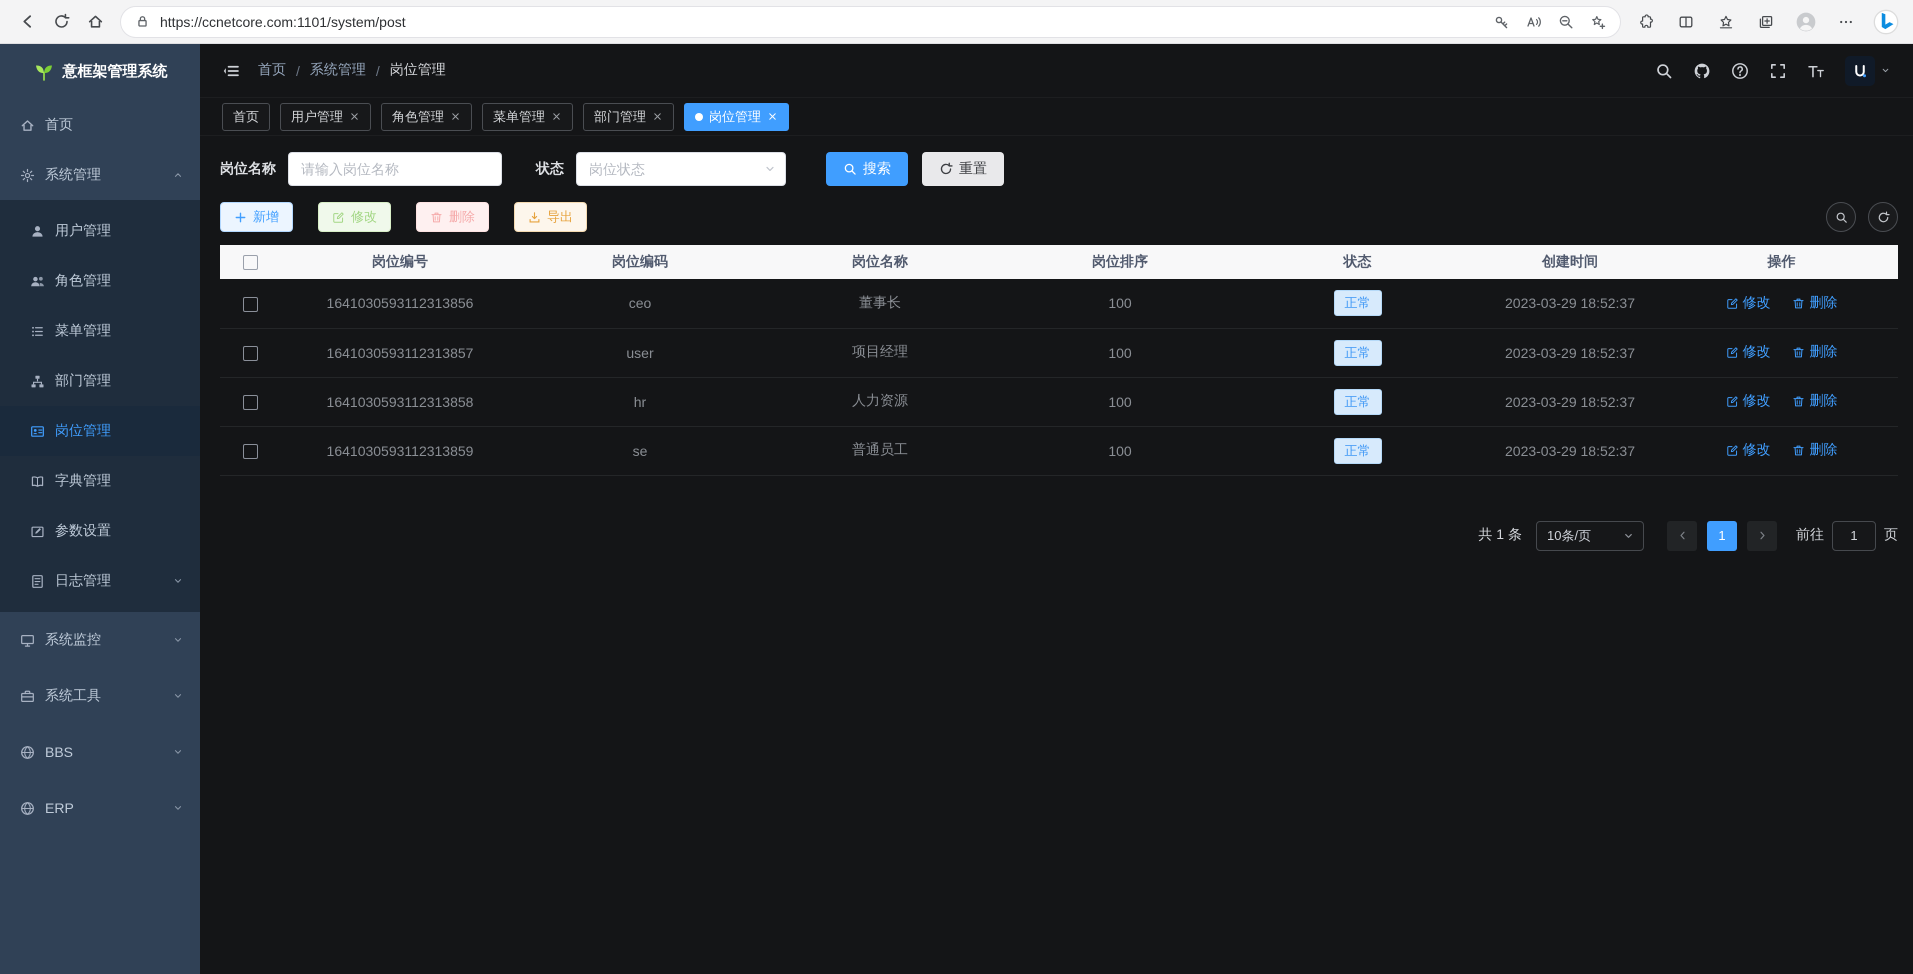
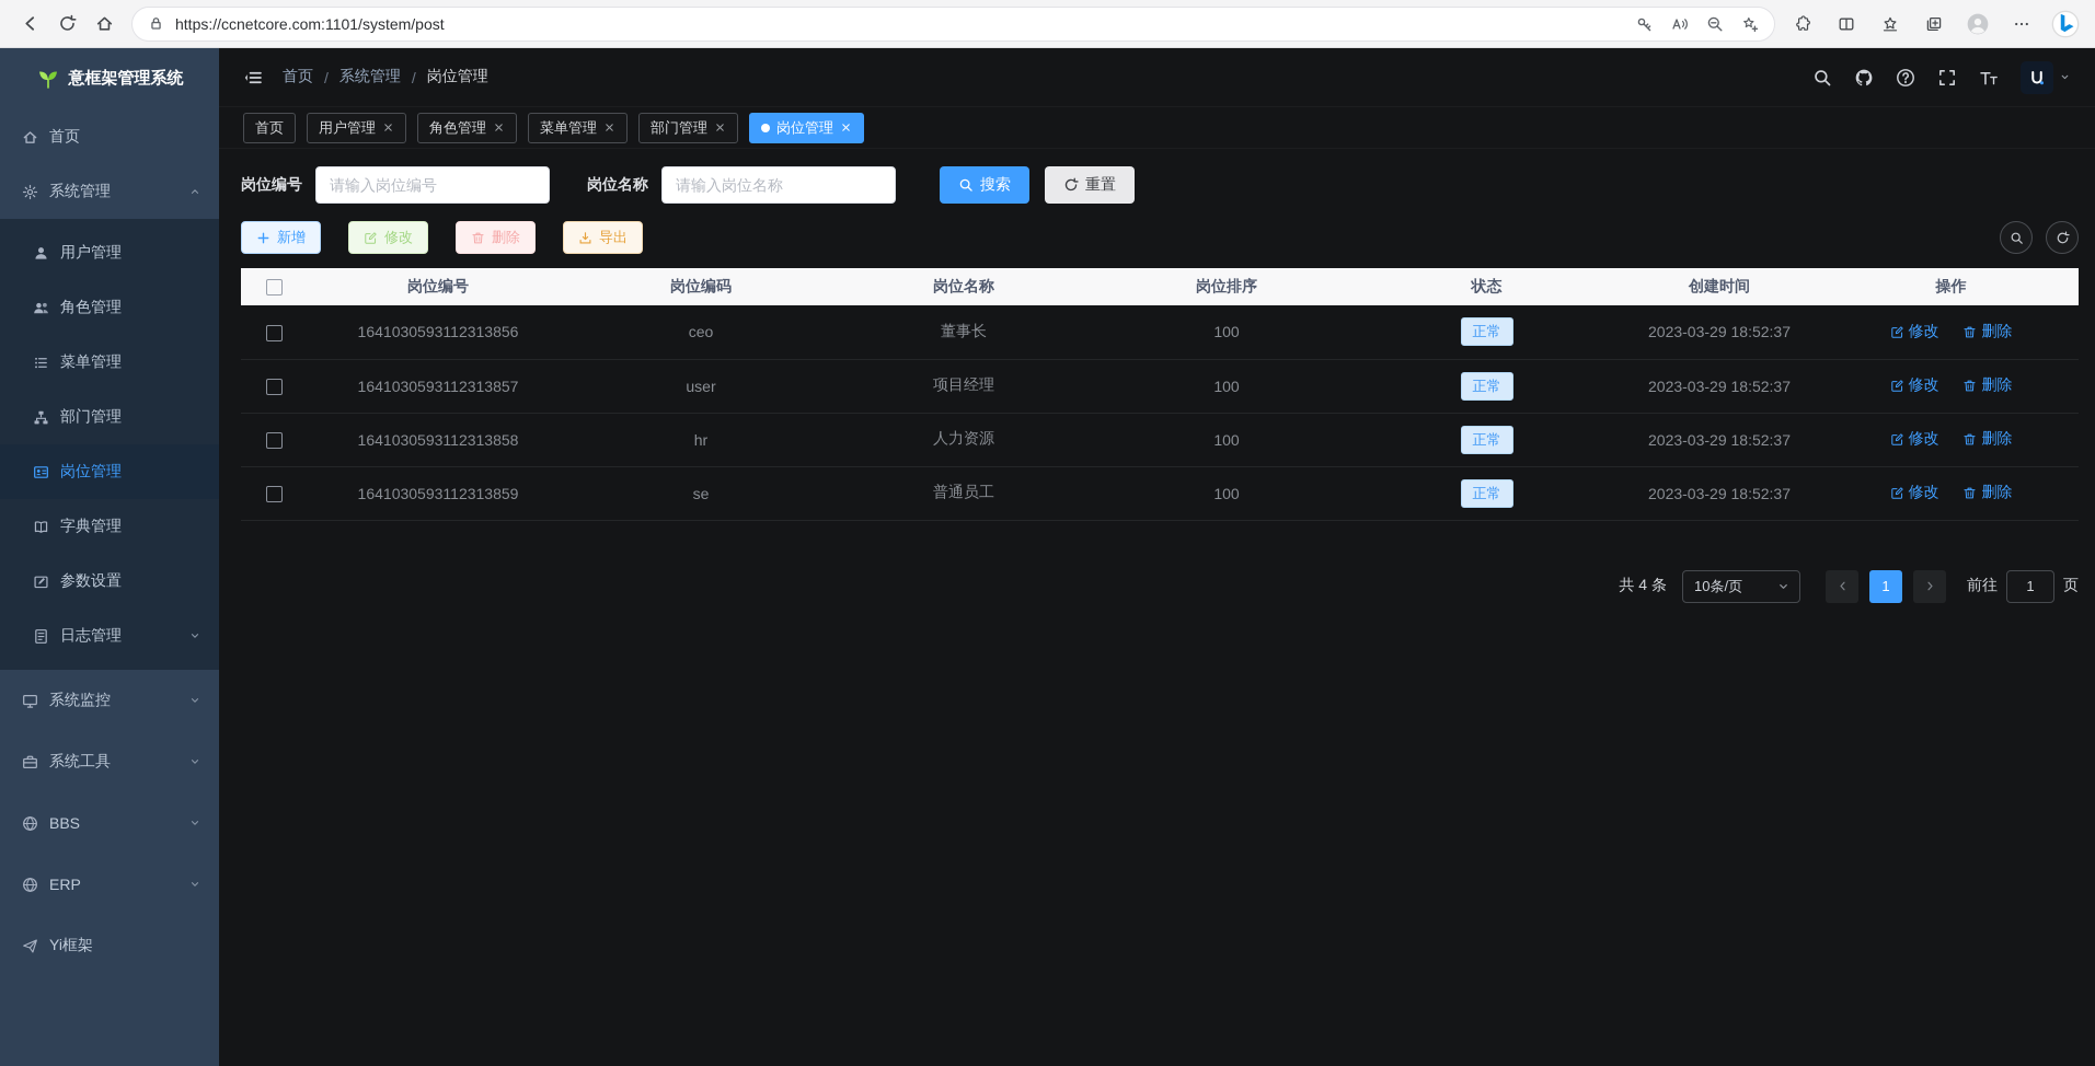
  https://ccnetcore.com:1101/system/post
  意框架管理系统
  首页
  系统管理
  用户管理
  角色管理
  菜单管理
  部门管理
  岗位管理
  字典管理
  参数设置
  日志管理
  系统监控
  系统工具
  BBS
  ERP
+ Yi框架
  首页
  /
  系统管理
  /
  岗位管理
  首页
  用户管理
  角色管理
  菜单管理
  部门管理
  岗位管理
+ 岗位编号
+ 请输入岗位编号
  岗位名称
  请输入岗位名称
- 状态
- 岗位状态
  搜索
  重置
  新增
  修改
  删除
  导出
  	岗位编号	岗位编码	岗位名称	岗位排序	状态	创建时间	操作
  	1641030593112313856	ceo	董事长	100	正常	2023-03-29 18:52:37	修改 删除
  	1641030593112313857	user	项目经理	100	正常	2023-03-29 18:52:37	修改 删除
  	1641030593112313858	hr	人力资源	100	正常	2023-03-29 18:52:37	修改 删除
  	1641030593112313859	se	普通员工	100	正常	2023-03-29 18:52:37	修改 删除
- 共 1 条
+ 共 4 条
  10条/页
  1
  前往
  1
  页
